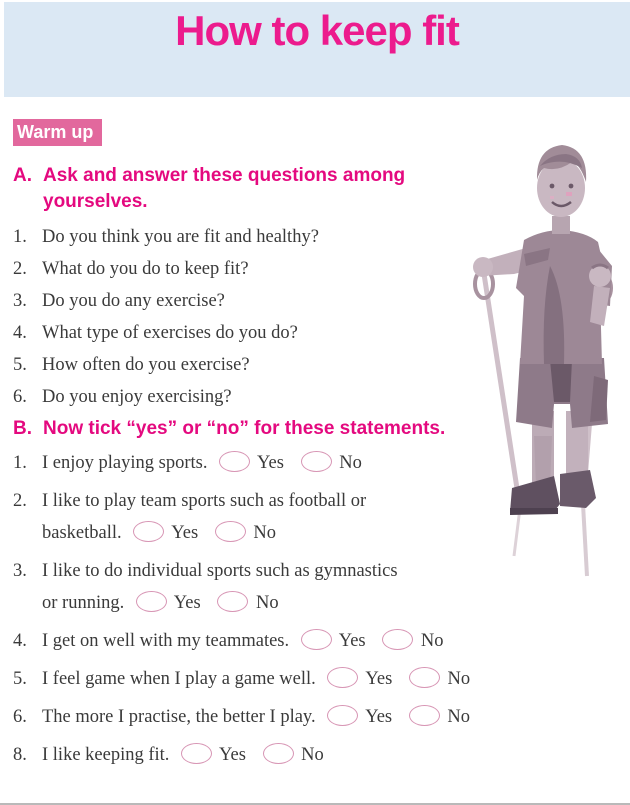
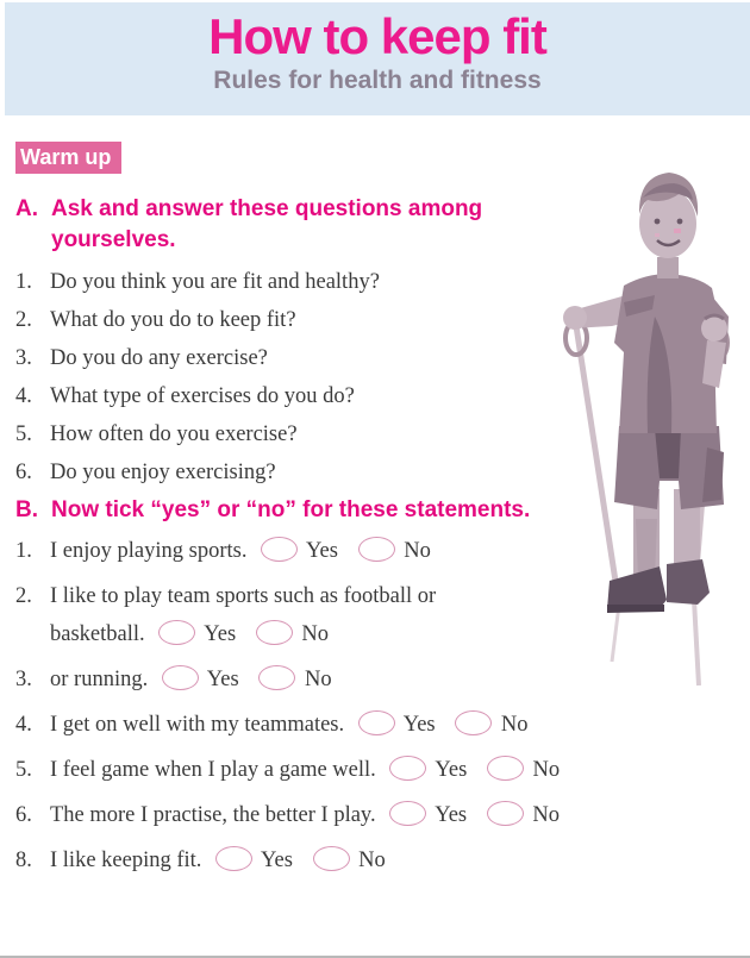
  How to keep fit
+ Rules for health and fitness
  Warm up
  A.
  Ask and answer these questions among
  yourselves.
  1.
  Do you think you are fit and healthy?
  2.
  What do you do to keep fit?
  3.
  Do you do any exercise?
  4.
  What type of exercises do you do?
  5.
  How often do you exercise?
  6.
  Do you enjoy exercising?
  B.
  Now tick “yes” or “no” for these statements.
  1.
  I enjoy playing sports. Yes No
  2.
  I like to play team sports such as football or
  basketball. Yes No
  3.
- I like to do individual sports such as gymnastics
  or running. Yes No
  4.
  I get on well with my teammates. Yes No
  5.
  I feel game when I play a game well. Yes No
  6.
  The more I practise, the better I play. Yes No
  8.
  I like keeping fit. Yes No
